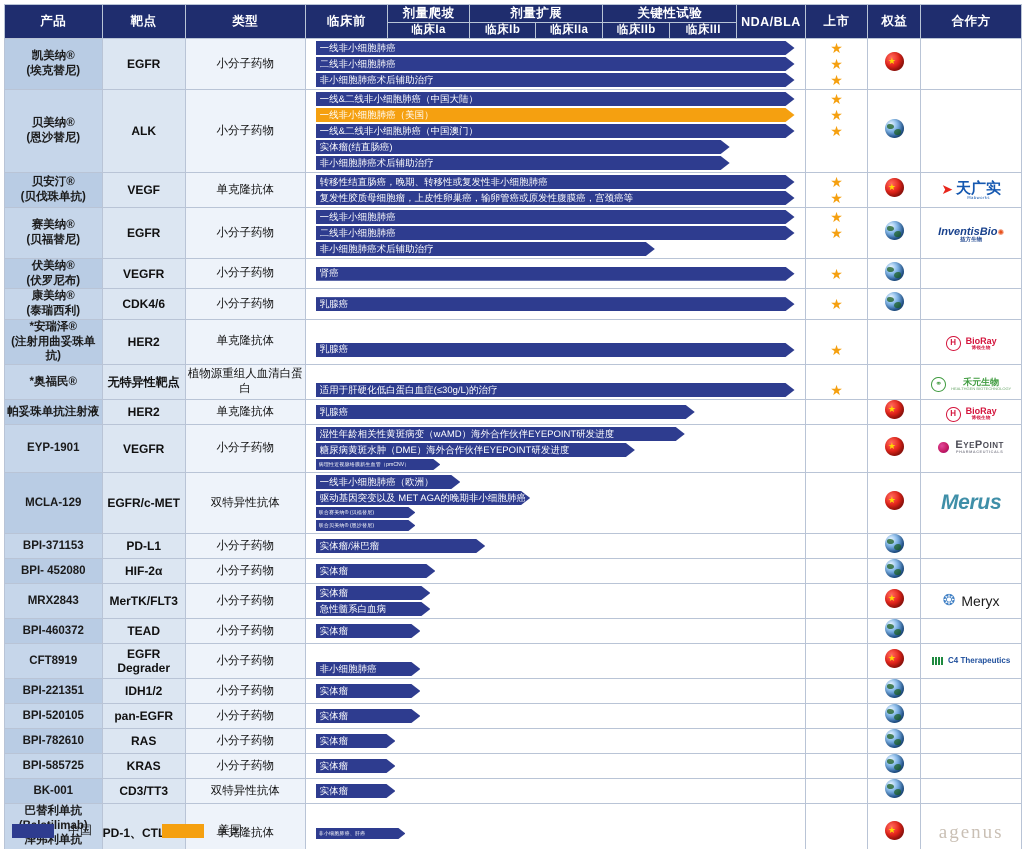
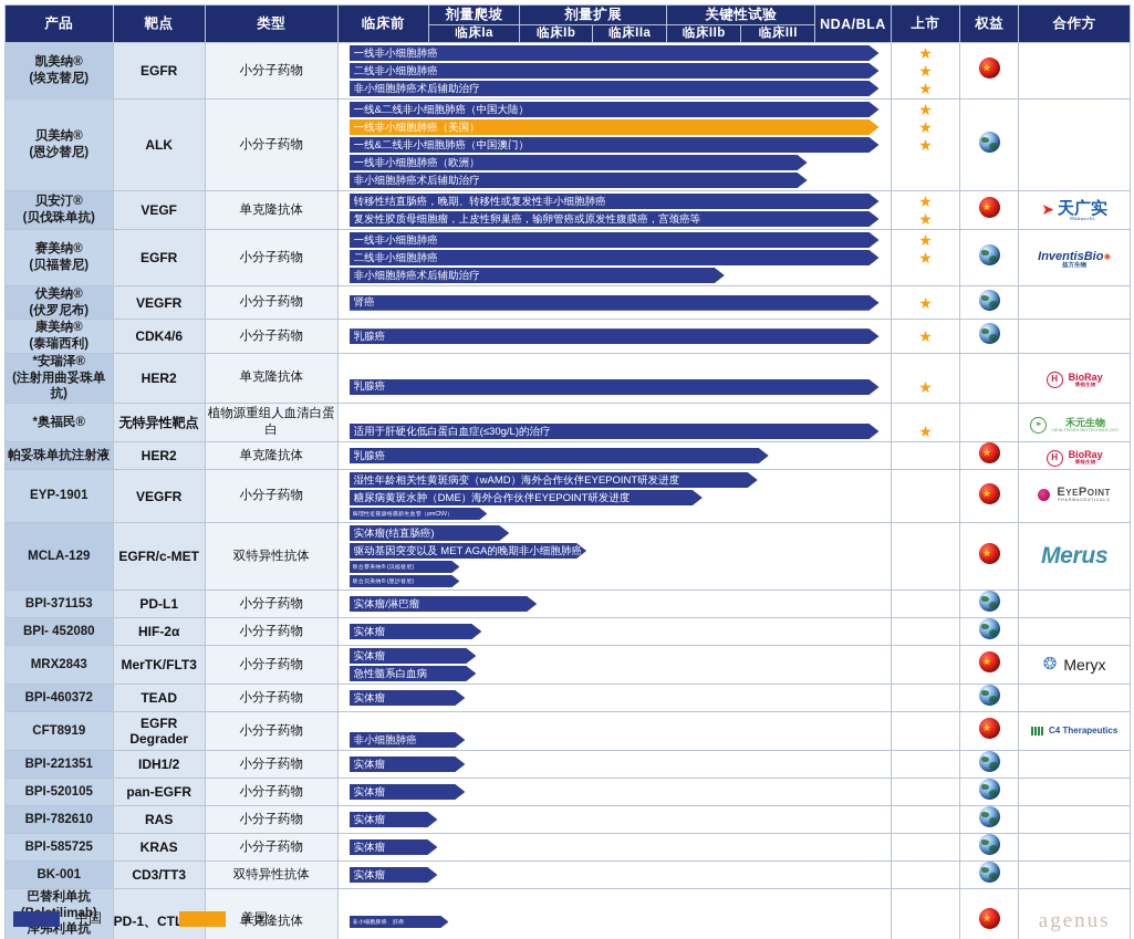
  产品	靶点	类型	临床前	剂量爬坡	剂量扩展	关键性试验	NDA/BLA	上市	权益	合作方
  临床Ia	临床Ib	临床IIa	临床IIb	临床III
  凯美纳®(埃克替尼)	EGFR	小分子药物	一线非小细胞肺癌二线非小细胞肺癌非小细胞肺癌术后辅助治疗	★★★
- 贝美纳®(恩沙替尼)	ALK	小分子药物	一线&二线非小细胞肺癌（中国大陆）一线非小细胞肺癌（美国）一线&二线非小细胞肺癌（中国澳门）实体瘤(结直肠癌)非小细胞肺癌术后辅助治疗	★★★
+ 贝美纳®(恩沙替尼)	ALK	小分子药物	一线&二线非小细胞肺癌（中国大陆）一线非小细胞肺癌（美国）一线&二线非小细胞肺癌（中国澳门）一线非小细胞肺癌（欧洲）非小细胞肺癌术后辅助治疗	★★★
  贝安汀®(贝伐珠单抗)	VEGF	单克隆抗体	转移性结直肠癌，晚期、转移性或复发性非小细胞肺癌复发性胶质母细胞瘤，上皮性卵巢癌，输卵管癌或原发性腹膜癌，宫颈癌等	★★		➤ 天广实
  赛美纳®(贝福替尼)	EGFR	小分子药物	一线非小细胞肺癌二线非小细胞肺癌非小细胞肺癌术后辅助治疗	★★		InventisBio✺
  伏美纳®(伏罗尼布)	VEGFR	小分子药物	肾癌	★
  康美纳®(泰瑞西利)	CDK4/6	小分子药物	乳腺癌	★
  *安瑞泽®(注射用曲妥珠单抗)	HER2	单克隆抗体	乳腺癌	★		H BioRay
  帕妥珠单抗注射液	HER2	单克隆抗体	乳腺癌			H BioRay
  EYP-1901	VEGFR	小分子药物	湿性年龄相关性黄斑病变（wAMD）海外合作伙伴EYEPOINT研发进度糖尿病黄斑水肿（DME）海外合作伙伴EYEPOINT研发进度			EyePoint
- MCLA-129	EGFR/c-MET	双特异性抗体	一线非小细胞肺癌（欧洲）驱动基因突变以及 MET AGA的晚期非小细胞肺癌			Merus
+ MCLA-129	EGFR/c-MET	双特异性抗体	实体瘤(结直肠癌)驱动基因突变以及 MET AGA的晚期非小细胞肺癌			Merus
  BPI-371153	PD-L1	小分子药物	实体瘤/淋巴瘤
  BPI- 452080	HIF-2α	小分子药物	实体瘤
  MRX2843	MerTK/FLT3	小分子药物	实体瘤急性髓系白血病			❂ Meryx
  BPI-460372	TEAD	小分子药物	实体瘤
  CFT8919	EGFR Degrader	小分子药物	非小细胞肺癌			C4 Therapeutics
  BPI-221351	IDH1/2	小分子药物	实体瘤
  BPI-520105	pan-EGFR	小分子药物	实体瘤
  BPI-782610	RAS	小分子药物	实体瘤
  BPI-585725	KRAS	小分子药物	实体瘤
  BK-001	CD3/TT3	双特异性抗体	实体瘤
  中国
  美国
